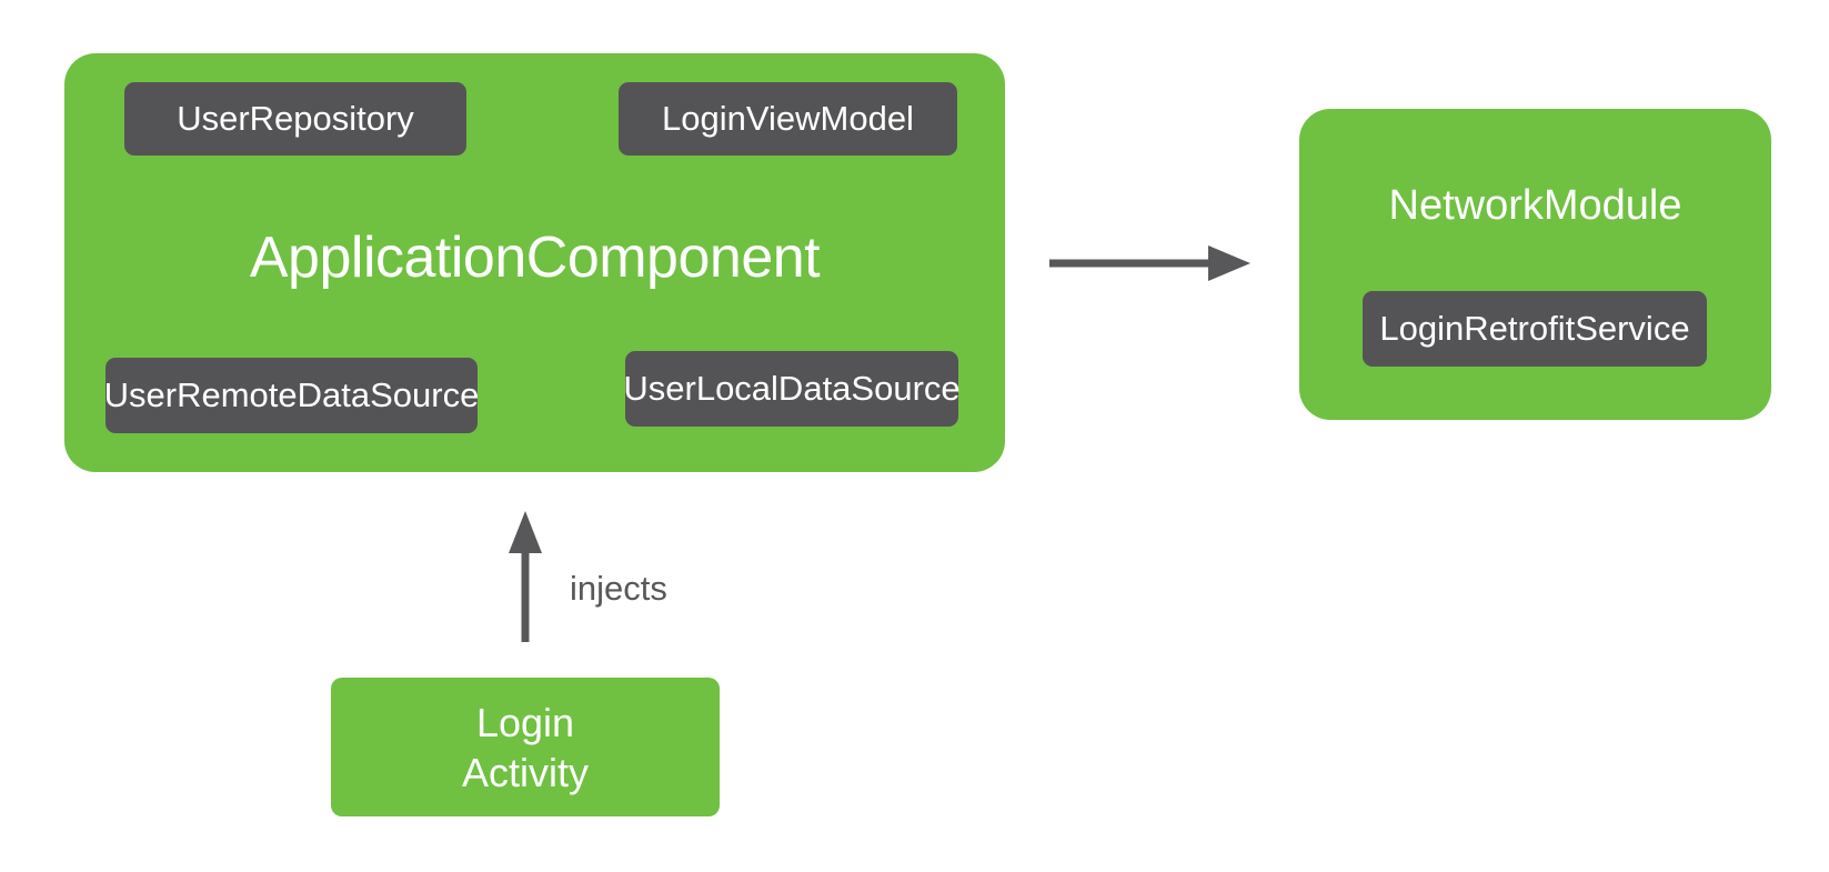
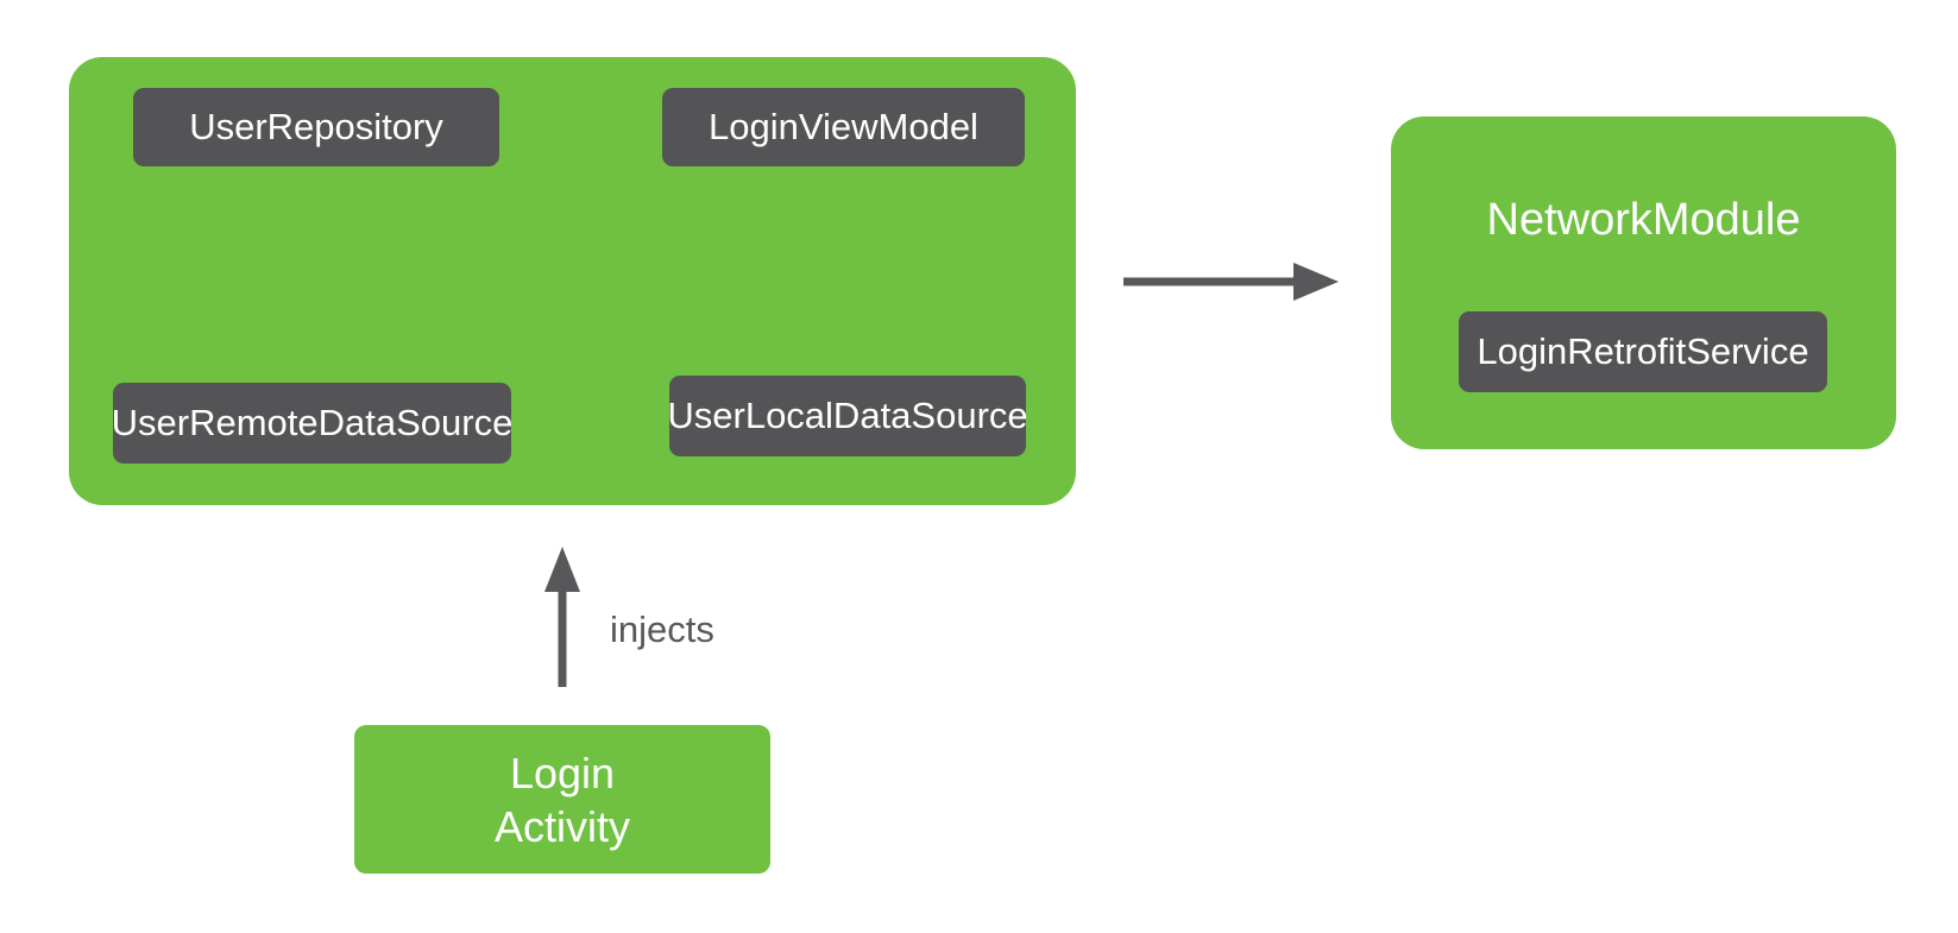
  UserRepository
  LoginViewModel
- ApplicationComponent
  UserRemoteDataSource
  UserLocalDataSource
  NetworkModule
  LoginRetrofitService
  injects
  Login
  Activity
